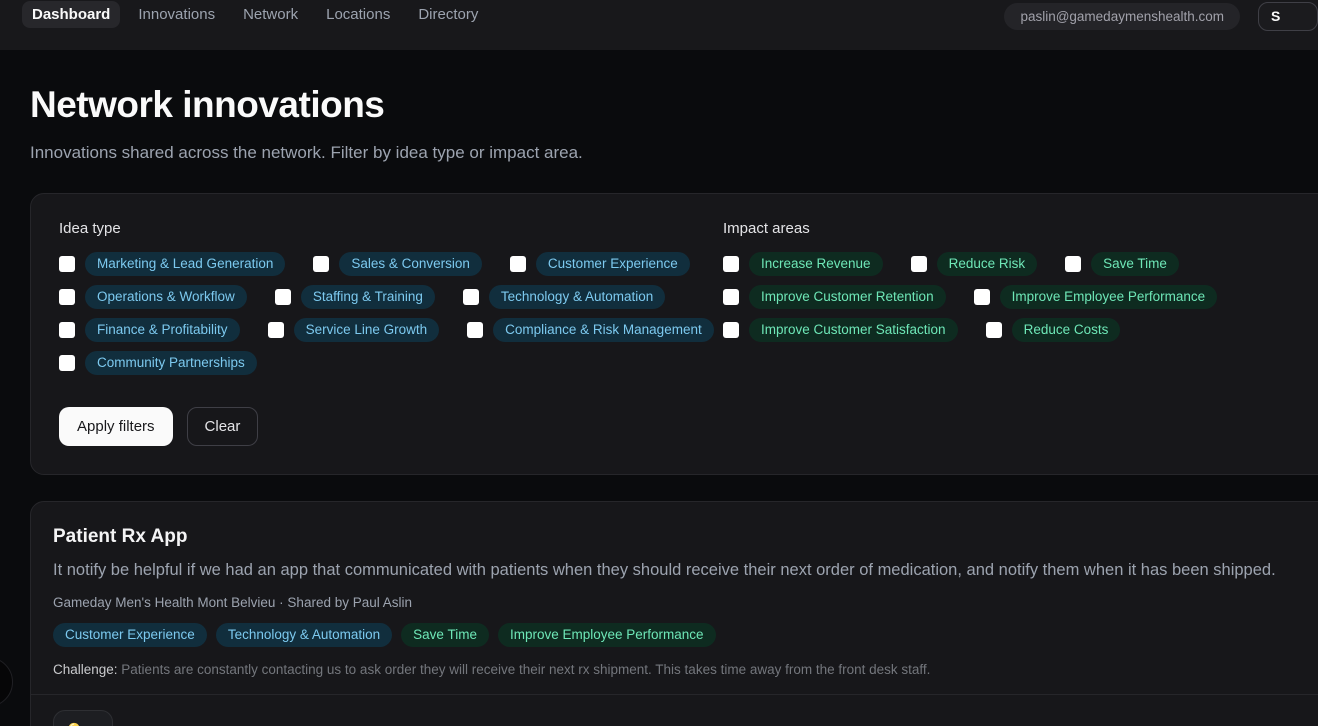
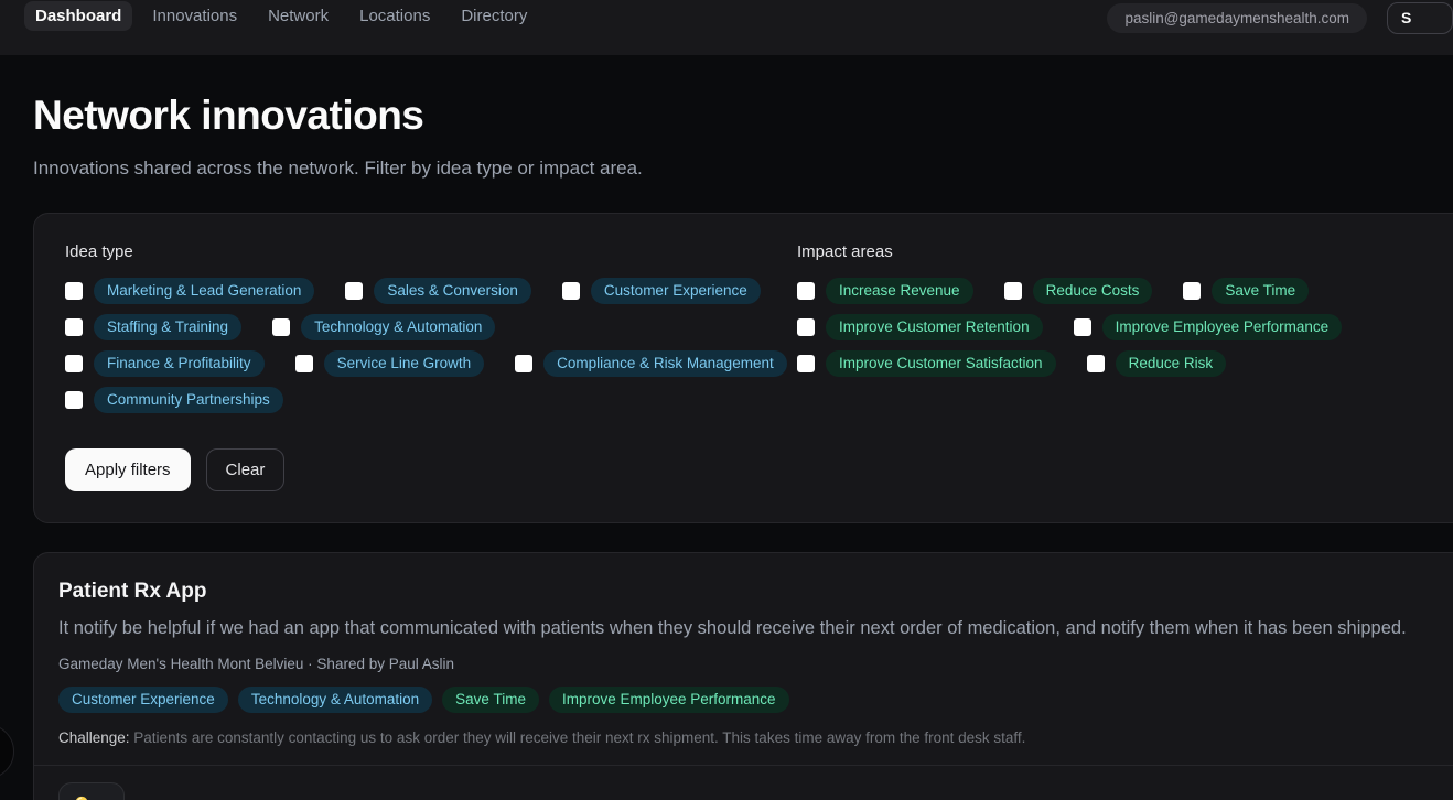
  Dashboard
  Innovations
  Network
  Locations
  Directory
  paslin@gamedaymenshealth.com
  S
  Network innovations
  Innovations shared across the network. Filter by idea type or impact area.
  Idea type
  Marketing & Lead Generation
  Sales & Conversion
  Customer Experience
- Operations & Workflow
  Staffing & Training
  Technology & Automation
  Finance & Profitability
  Service Line Growth
  Compliance & Risk Management
  Community Partnerships
  Impact areas
  Increase Revenue
- Reduce Risk
+ Reduce Costs
  Save Time
  Improve Customer Retention
  Improve Employee Performance
  Improve Customer Satisfaction
- Reduce Costs
+ Reduce Risk
  Apply filters
  Clear
  Patient Rx App
  It notify be helpful if we had an app that communicated with patients when they should receive their next order of medication, and notify them when it has been shipped.
  Gameday Men's Health Mont Belvieu · Shared by Paul Aslin
  Customer Experience
  Technology & Automation
  Save Time
  Improve Employee Performance
  Challenge: Patients are constantly contacting us to ask order they will receive their next rx shipment. This takes time away from the front desk staff.
